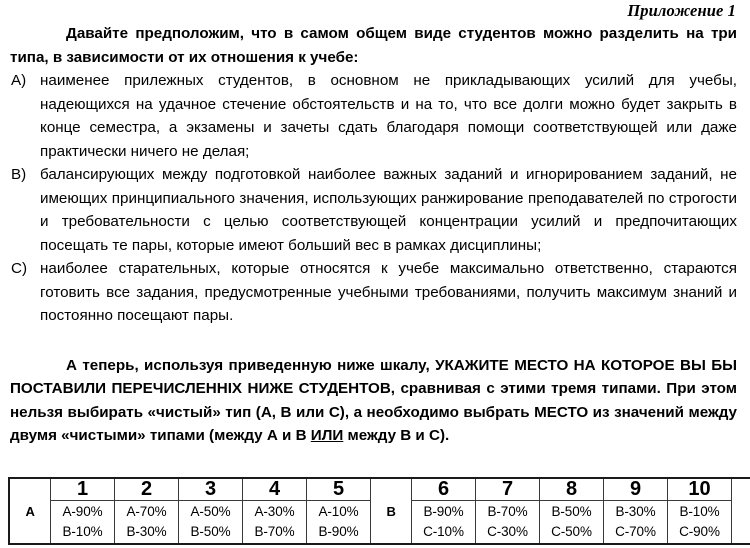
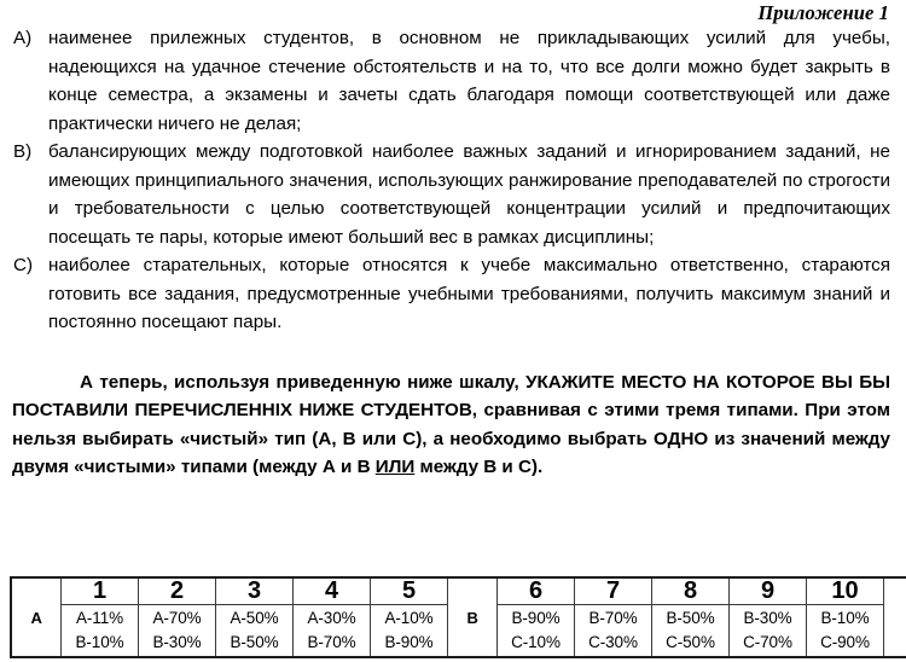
  Приложение 1
- Давайте предположим, что в самом общем виде студентов можно разделить на три типа, в зависимости от их отношения к учебе:
  А)
  наименее прилежных студентов, в основном не прикладывающих усилий для учебы, надеющихся на удачное стечение обстоятельств и на то, что все долги можно будет закрыть в конце семестра, а экзамены и зачеты сдать благодаря помощи соответствующей или даже практически ничего не делая;
  B)
  балансирующих между подготовкой наиболее важных заданий и игнорированием заданий, не имеющих принципиального значения, использующих ранжирование преподавателей по строгости и требовательности с целью соответствующей концентрации усилий и предпочитающих посещать те пары, которые имеют больший вес в рамках дисциплины;
  C)
  наиболее старательных, которые относятся к учебе максимально ответственно, стараются готовить все задания, предусмотренные учебными требованиями, получить максимум знаний и постоянно посещают пары.
- А теперь, используя приведенную ниже шкалу, УКАЖИТЕ МЕСТО НА КОТОРОЕ ВЫ БЫ ПОСТАВИЛИ ПЕРЕЧИСЛЕННІХ НИЖЕ СТУДЕНТОВ, сравнивая с этими тремя типами. При этом нельзя выбирать «чистый» тип (А, В или С), а необходимо выбрать МЕСТО из значений между двумя «чистыми» типами (между А и В ИЛИ между В и С).
+ А теперь, используя приведенную ниже шкалу, УКАЖИТЕ МЕСТО НА КОТОРОЕ ВЫ БЫ ПОСТАВИЛИ ПЕРЕЧИСЛЕННІХ НИЖЕ СТУДЕНТОВ, сравнивая с этими тремя типами. При этом нельзя выбирать «чистый» тип (А, В или С), а необходимо выбрать ОДНО из значений между двумя «чистыми» типами (между А и В ИЛИ между В и С).
- A	1 A-90% B-10%	2 A-70% B-30%	3 A-50% B-50%	4 A-30% B-70%	5 A-10% B-90%	B	6 B-90% C-10%	7 B-70% C-30%	8 B-50% C-50%	9 B-30% C-70%	10 B-10% C-90%
+ A	1 A-11% B-10%	2 A-70% B-30%	3 A-50% B-50%	4 A-30% B-70%	5 A-10% B-90%	B	6 B-90% C-10%	7 B-70% C-30%	8 B-50% C-50%	9 B-30% C-70%	10 B-10% C-90%
